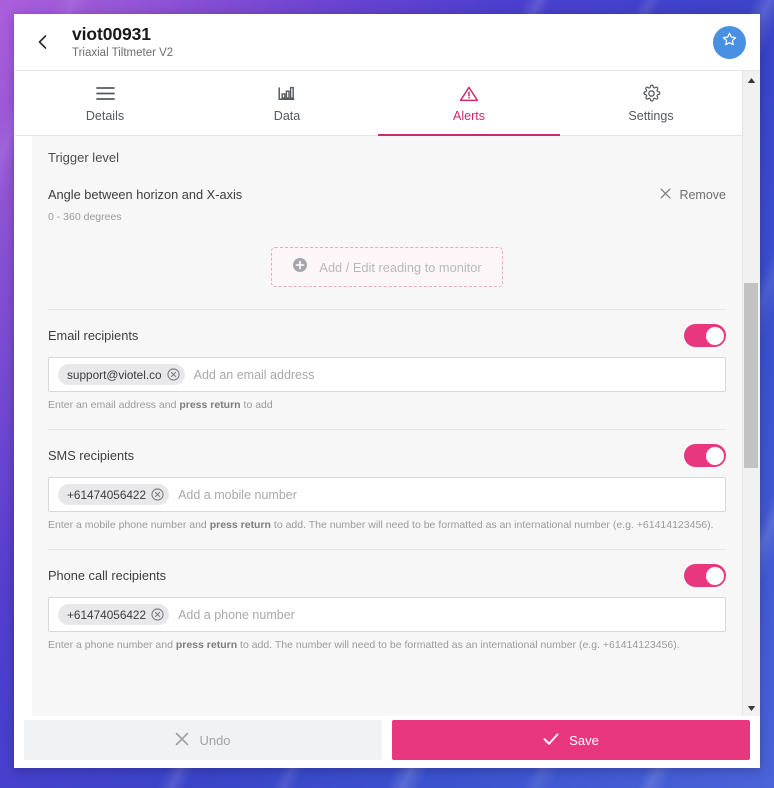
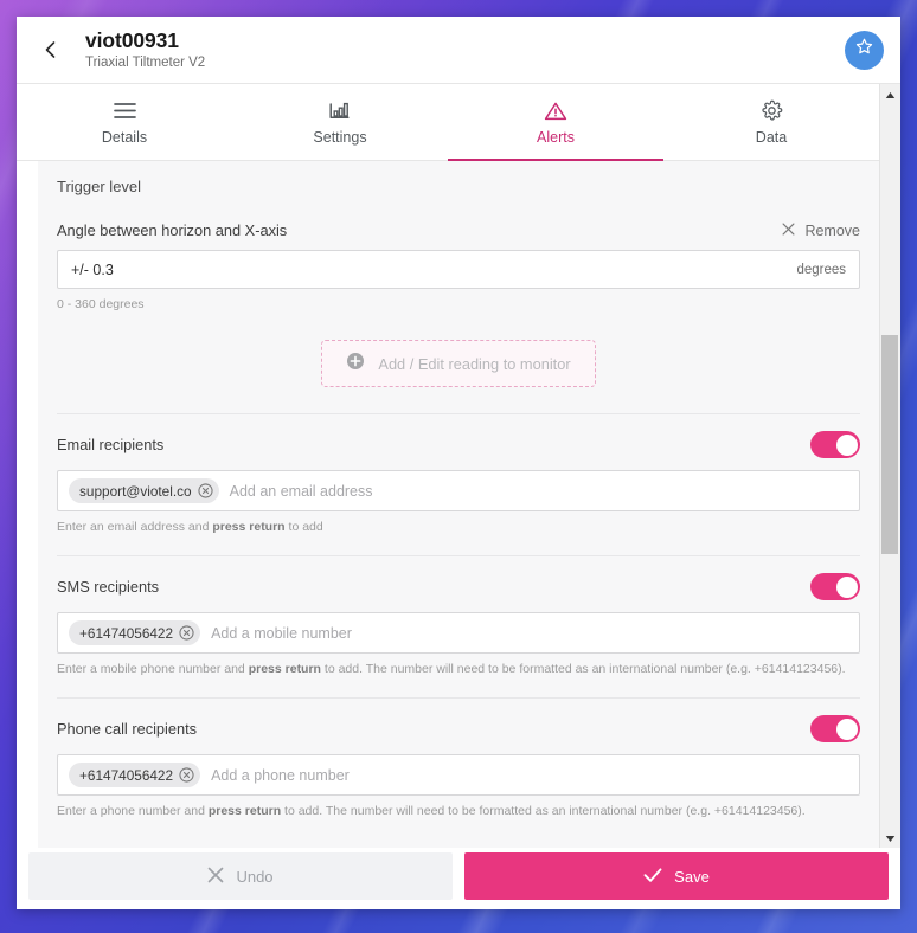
  viot00931
  Triaxial Tiltmeter V2
  Details
- Data
+ Settings
  Alerts
- Settings
+ Data
  Trigger level
  Angle between horizon and X-axis
  Remove
+ +/- 0.3
+ degrees
  0 - 360 degrees
  Add / Edit reading to monitor
  Email recipients
  support@viotel.co
  Add an email address
  Enter an email address and press return to add
  SMS recipients
  +61474056422
  Add a mobile number
  Enter a mobile phone number and press return to add. The number will need to be formatted as an international number (e.g. +61414123456).
  Phone call recipients
  +61474056422
  Add a phone number
  Enter a phone number and press return to add. The number will need to be formatted as an international number (e.g. +61414123456).
  Undo
  Save
